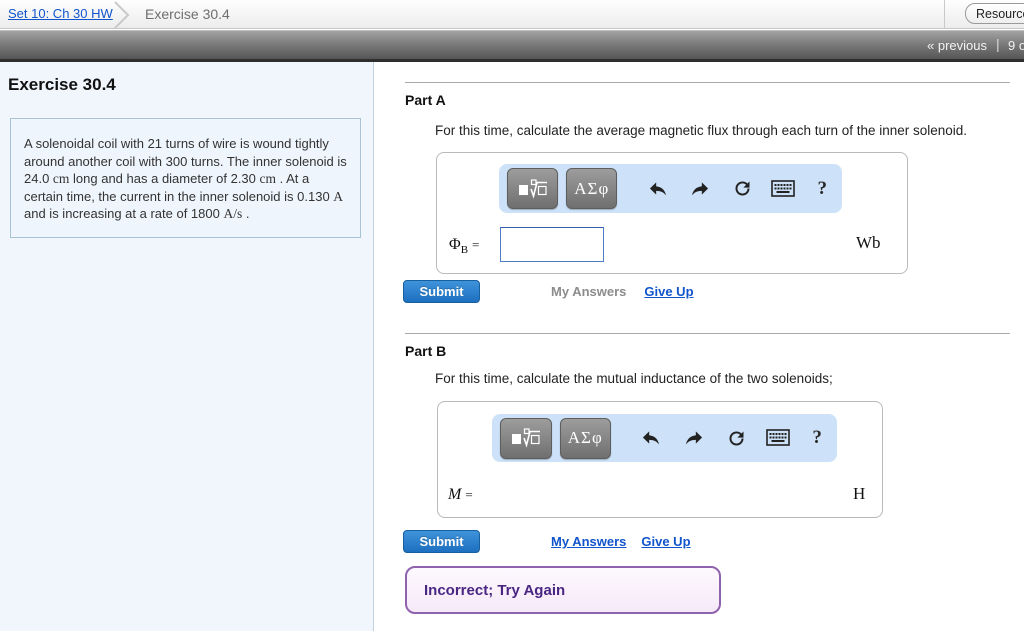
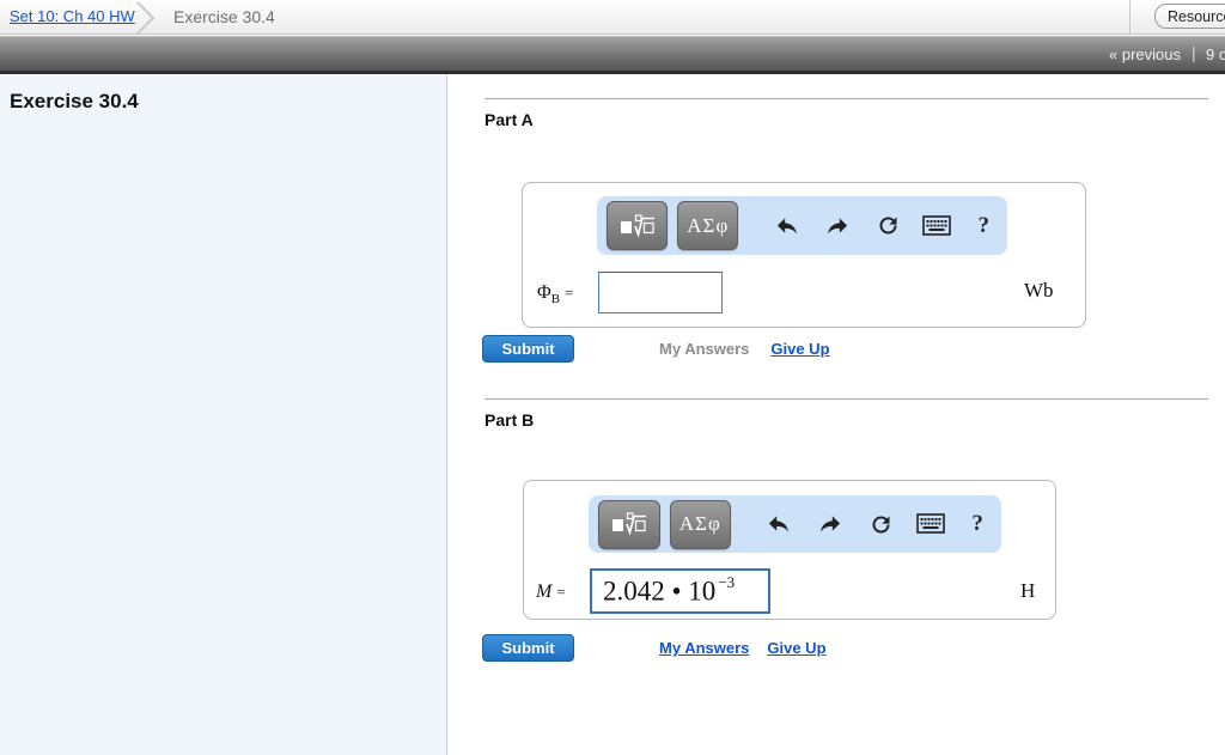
- Set 10: Ch 30 HW
+ Set 10: Ch 40 HW
  Exercise 30.4
  Resourc
  « previous
  |
  Exercise 30.4
- A solenoidal coil with 21 turns of wire is wound tightly around another coil with 300 turns. The inner solenoid is 24.0 cm long and has a diameter of 2.30 cm . At a certain time, the current in the inner solenoid is 0.130 A and is increasing at a rate of 1800 A/s .
  Part A
- For this time, calculate the average magnetic flux through each turn of the inner solenoid.
  ΑΣφ
  ?
  ΦB =
  Wb
  Submit
  My Answers
  Give Up
  Part B
- For this time, calculate the mutual inductance of the two solenoids;
  ΑΣφ
  ?
  M =
+ 2.042 • 10 −3
  H
  Submit
  My Answers
  Give Up
- Incorrect; Try Again
